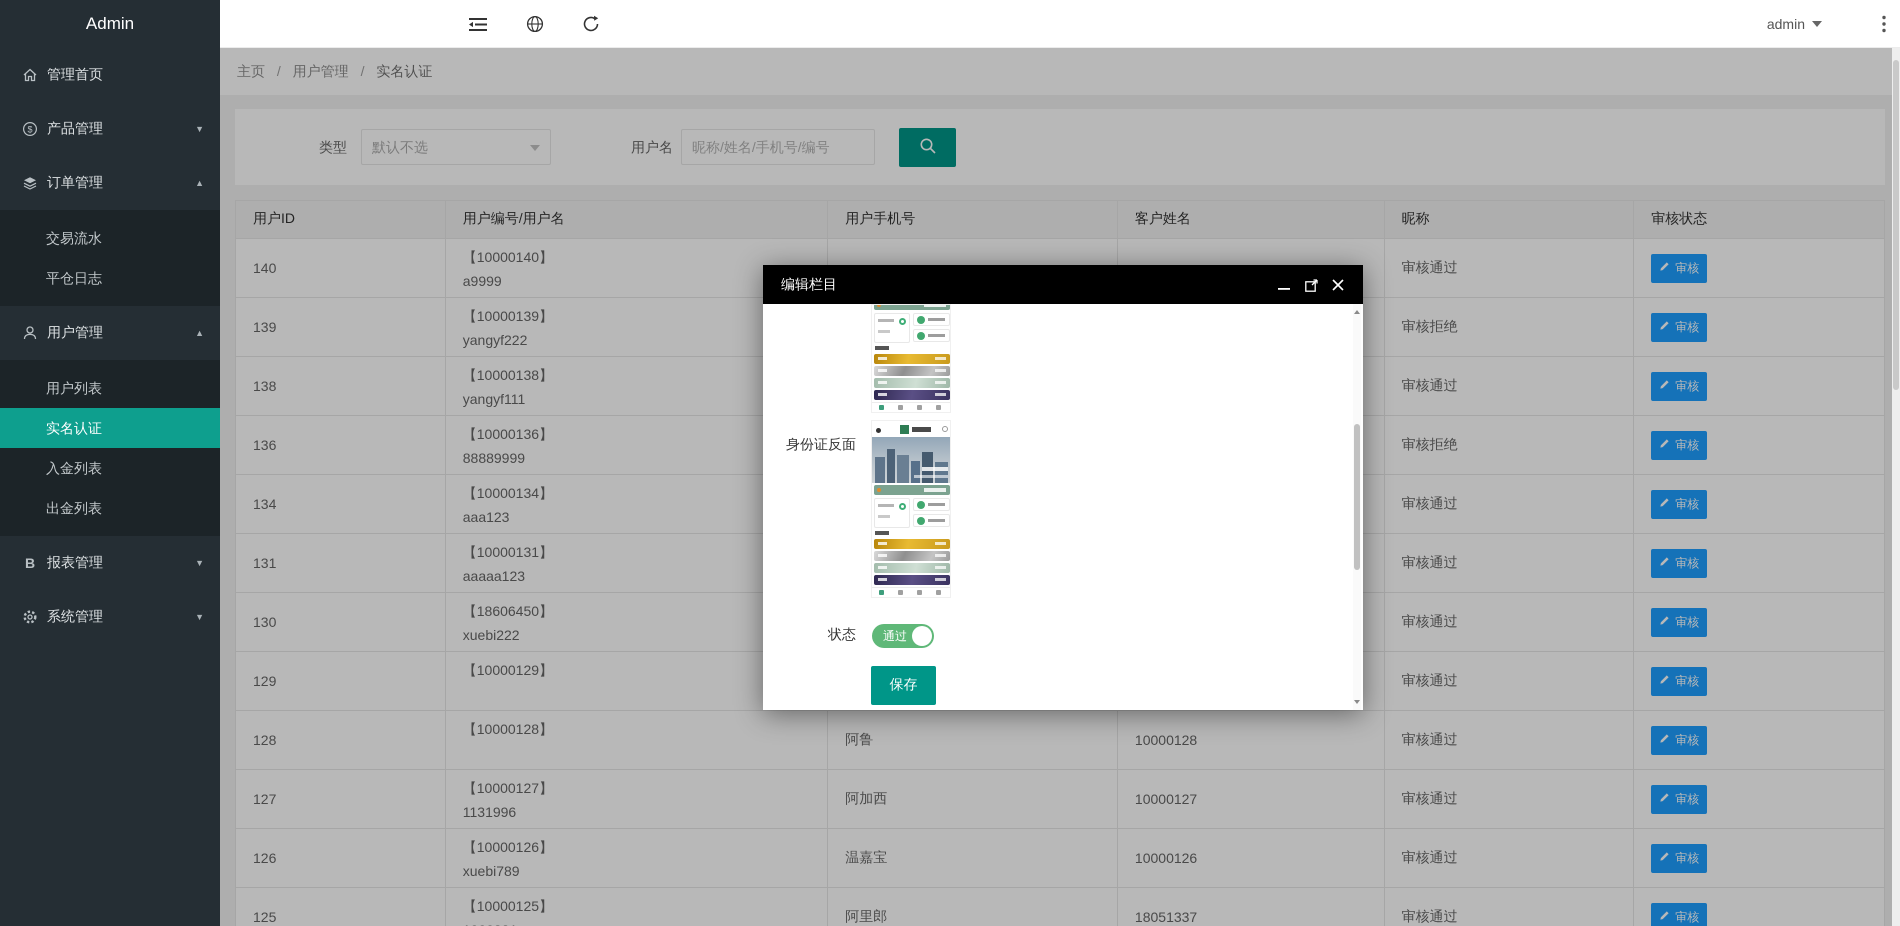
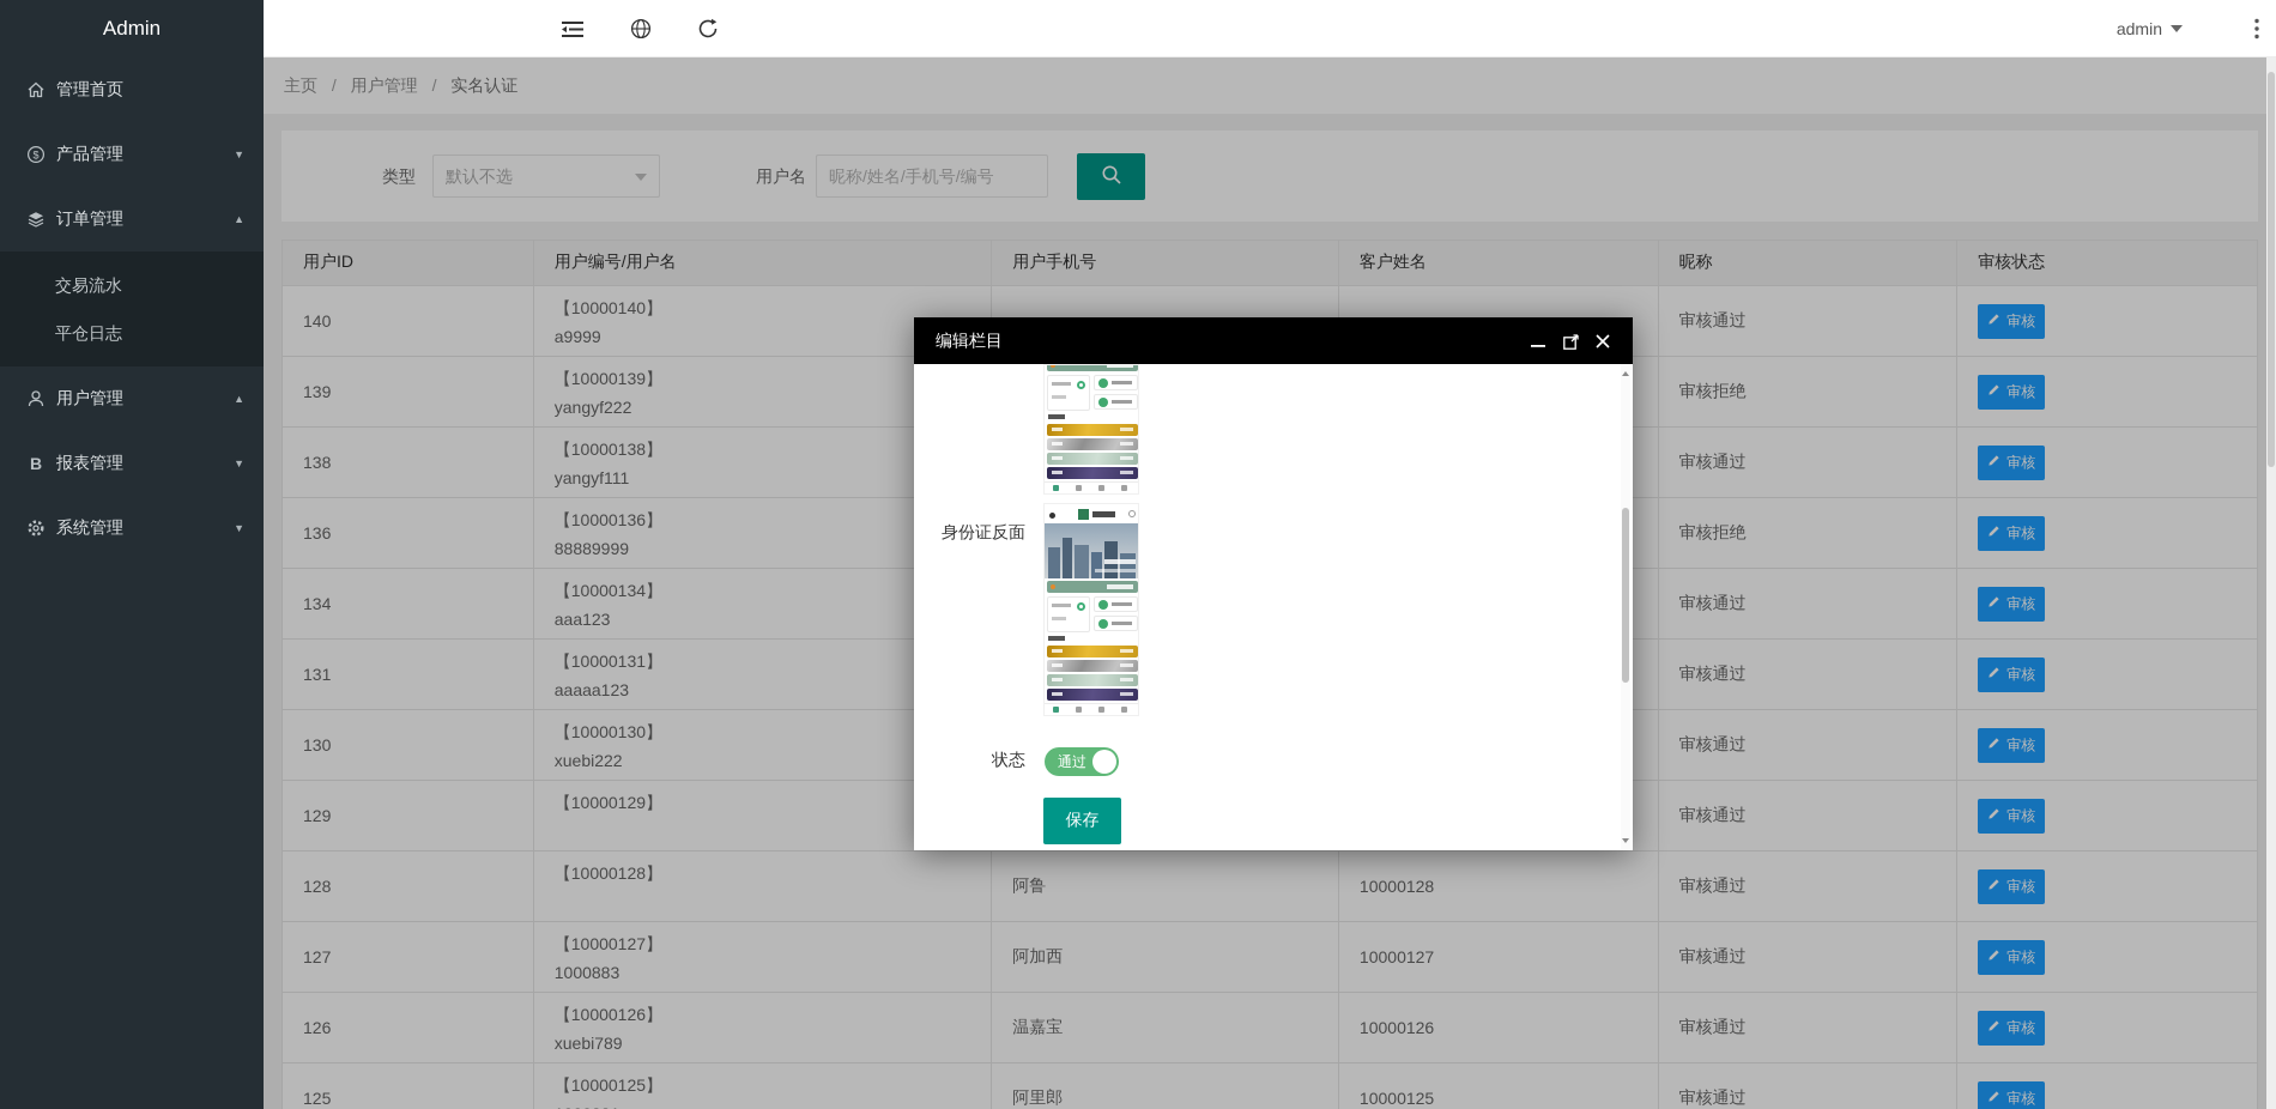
  Admin
  管理首页
  $
  产品管理
  ▼
  订单管理
  ▲
  交易流水
  平仓日志
  用户管理
  ▲
- 用户列表
- 实名认证
- 入金列表
- 出金列表
  B
  报表管理
  ▼
  系统管理
  ▼
  admin
  主页 / 用户管理 / 实名认证
  类型
  默认不选
  用户名
  昵称/姓名/手机号/编号
  用户ID
  用户编号/用户名
  用户手机号
  客户姓名
  昵称
  审核状态
  140
  【10000140】
  a9999
  审核通过
  审核
  139
  【10000139】
  yangyf222
  审核拒绝
  审核
  138
  【10000138】
  yangyf111
  审核通过
  审核
  136
  【10000136】
  88889999
  审核拒绝
  审核
  134
  【10000134】
  aaa123
  审核通过
  审核
  131
  【10000131】
  aaaaa123
  审核通过
  审核
  130
- 【18606450】
+ 【10000130】
  xuebi222
  审核通过
  审核
  129
  【10000129】
  审核通过
  审核
  128
  【10000128】
  阿鲁
  10000128
  审核通过
  审核
  127
  【10000127】
- 1131996
+ 1000883
  阿加西
  10000127
  审核通过
  审核
  126
  【10000126】
  xuebi789
  温嘉宝
  10000126
  审核通过
  审核
  125
  【10000125】
  阿里郎
- 18051337
+ 10000125
  审核通过
  审核
  编辑栏目
  身份证反面
  状态
  通过
  保存
